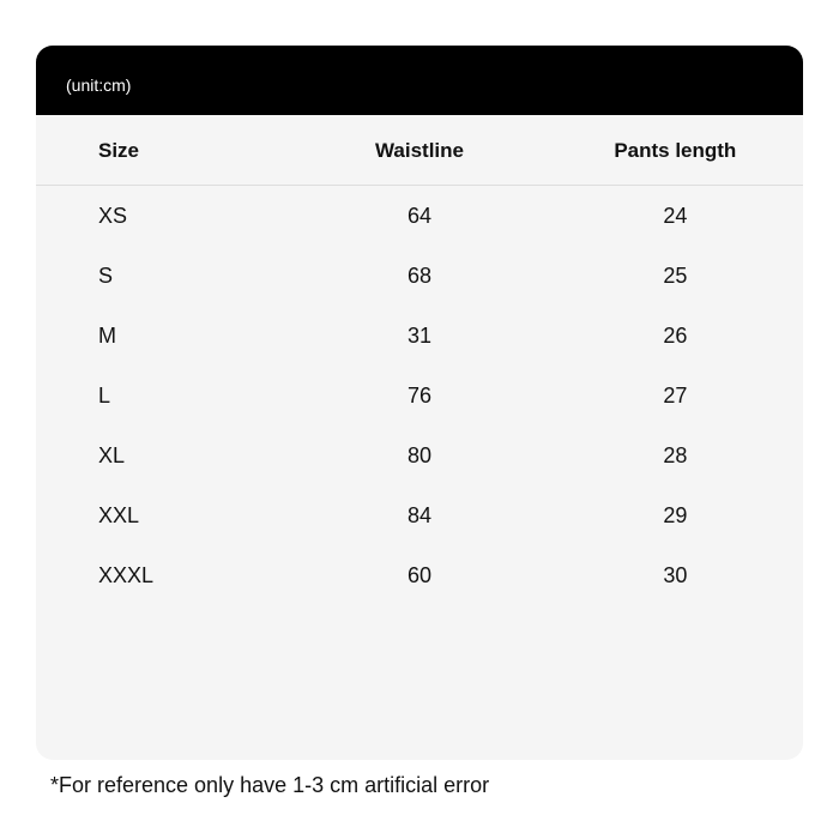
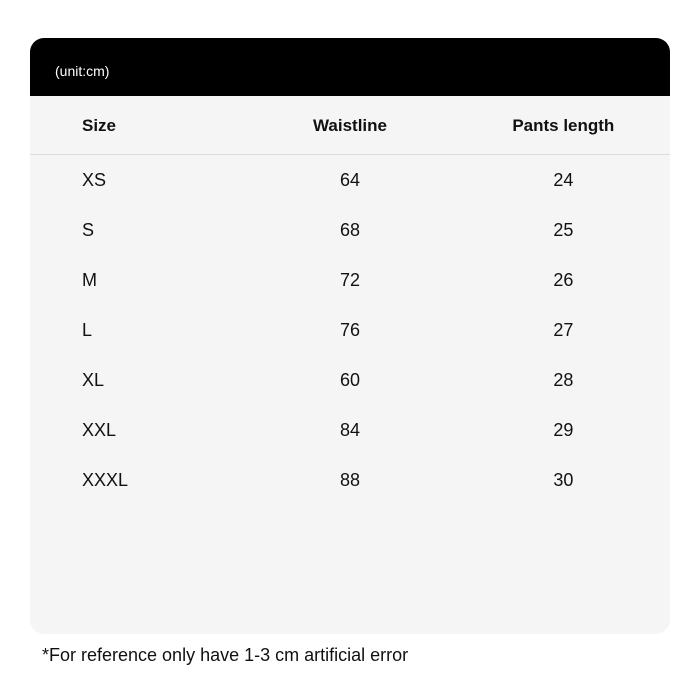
  (unit:cm)
  Size	Waistline	Pants length
  XS	64	24
  S	68	25
- M	31	26
+ M	72	26
  L	76	27
- XL	80	28
+ XL	60	28
  XXL	84	29
- XXXL	60	30
+ XXXL	88	30
  *For reference only have 1-3 cm artificial error
